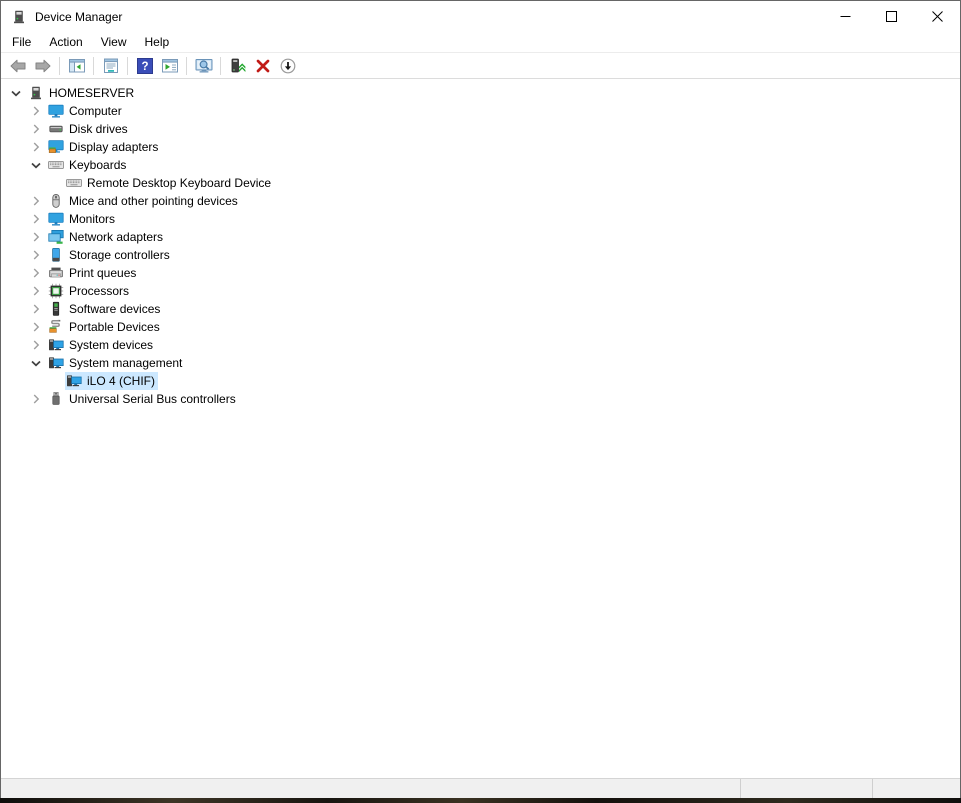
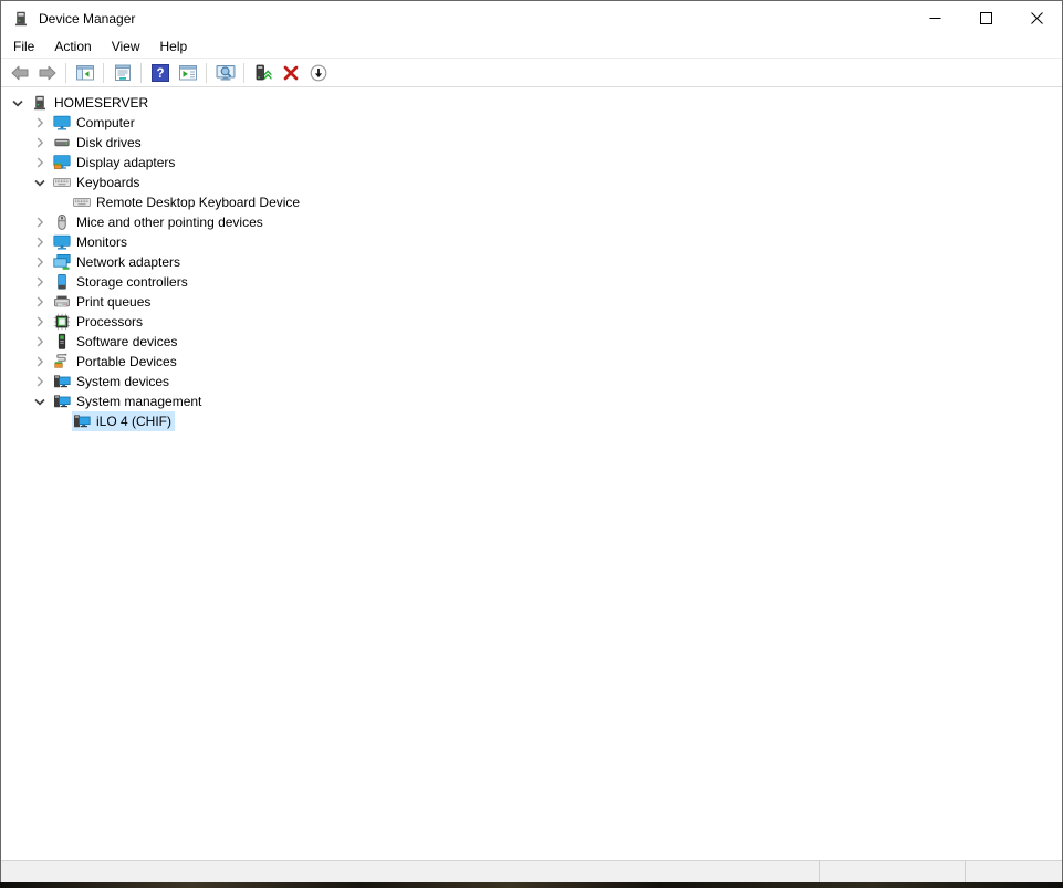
  Device Manager
  File
  Action
  View
  Help
  HOMESERVER
  Computer
  Disk drives
  Display adapters
  Keyboards
  Remote Desktop Keyboard Device
  Mice and other pointing devices
  Monitors
  Network adapters
  Storage controllers
  Print queues
  Processors
  Software devices
  Portable Devices
  System devices
  System management
  iLO 4 (CHIF)
- Universal Serial Bus controllers
